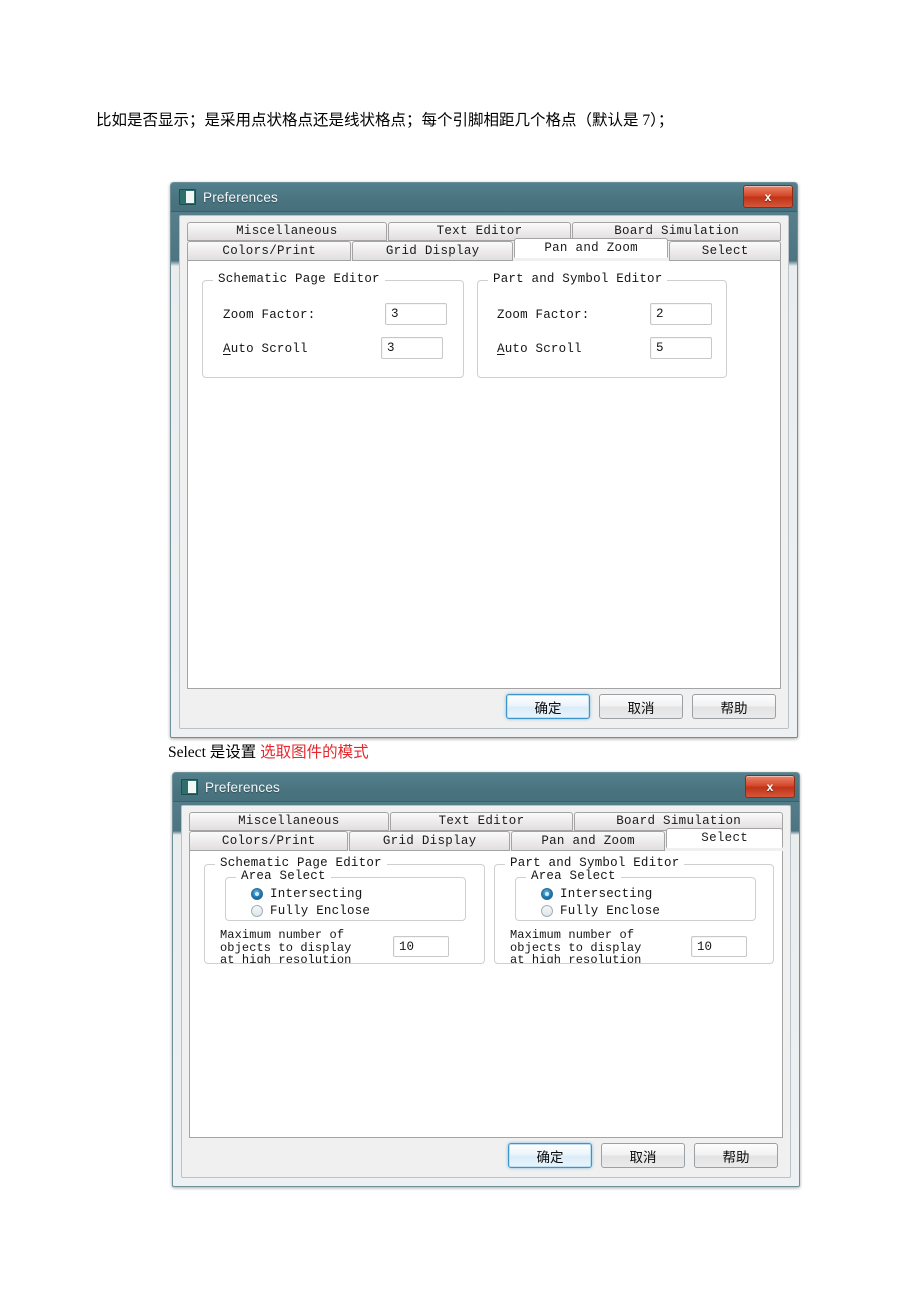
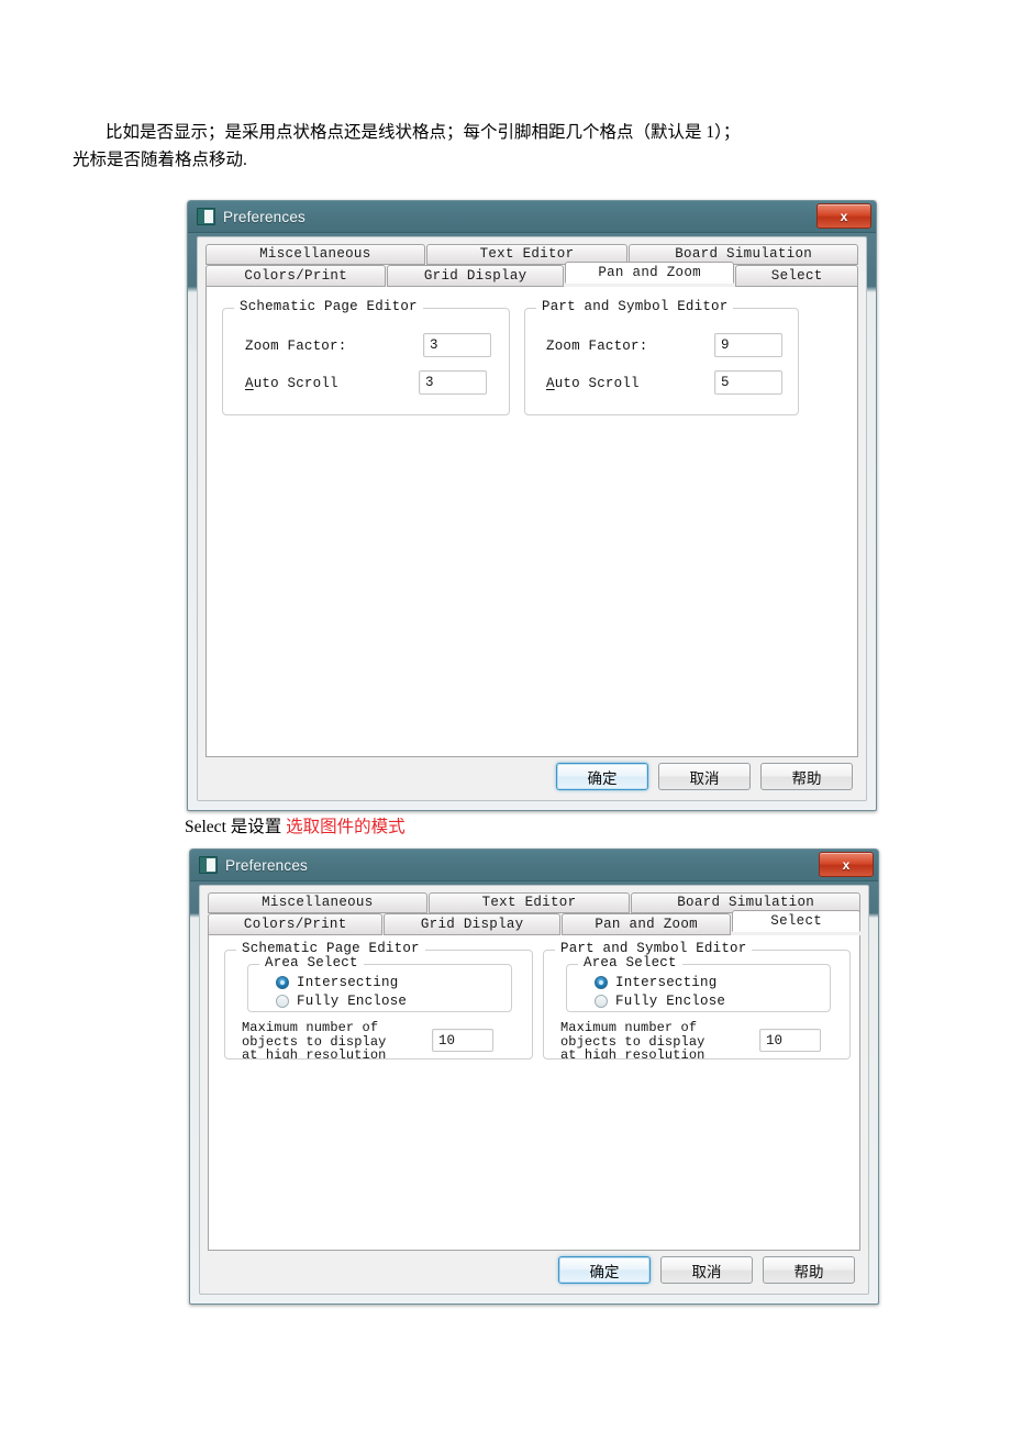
- 比如是否显示；是采用点状格点还是线状格点；每个引脚相距几个格点（默认是 7）；
+ 比如是否显示；是采用点状格点还是线状格点；每个引脚相距几个格点（默认是 1）；
+ 光标是否随着格点移动.
  Preferences
  x
  Miscellaneous
  Text Editor
  Board Simulation
  Colors/Print
  Grid Display
  Pan and Zoom
  Select
  Schematic Page Editor
  Zoom Factor:
  3
  Auto Scroll
  3
  Part and Symbol Editor
  Zoom Factor:
- 2
+ 9
  Auto Scroll
  5
  确定
  取消
  帮助
  Select 是设置 选取图件的模式
  Preferences
  x
  Miscellaneous
  Text Editor
  Board Simulation
  Colors/Print
  Grid Display
  Pan and Zoom
  Select
  Schematic Page Editor
  Area Select
  Intersecting
  Fully Enclose
  Maximum number of
  objects to display
  at high resolution
  10
  Part and Symbol Editor
  Area Select
  Intersecting
  Fully Enclose
  Maximum number of
  objects to display
  at high resolution
  10
  确定
  取消
  帮助
